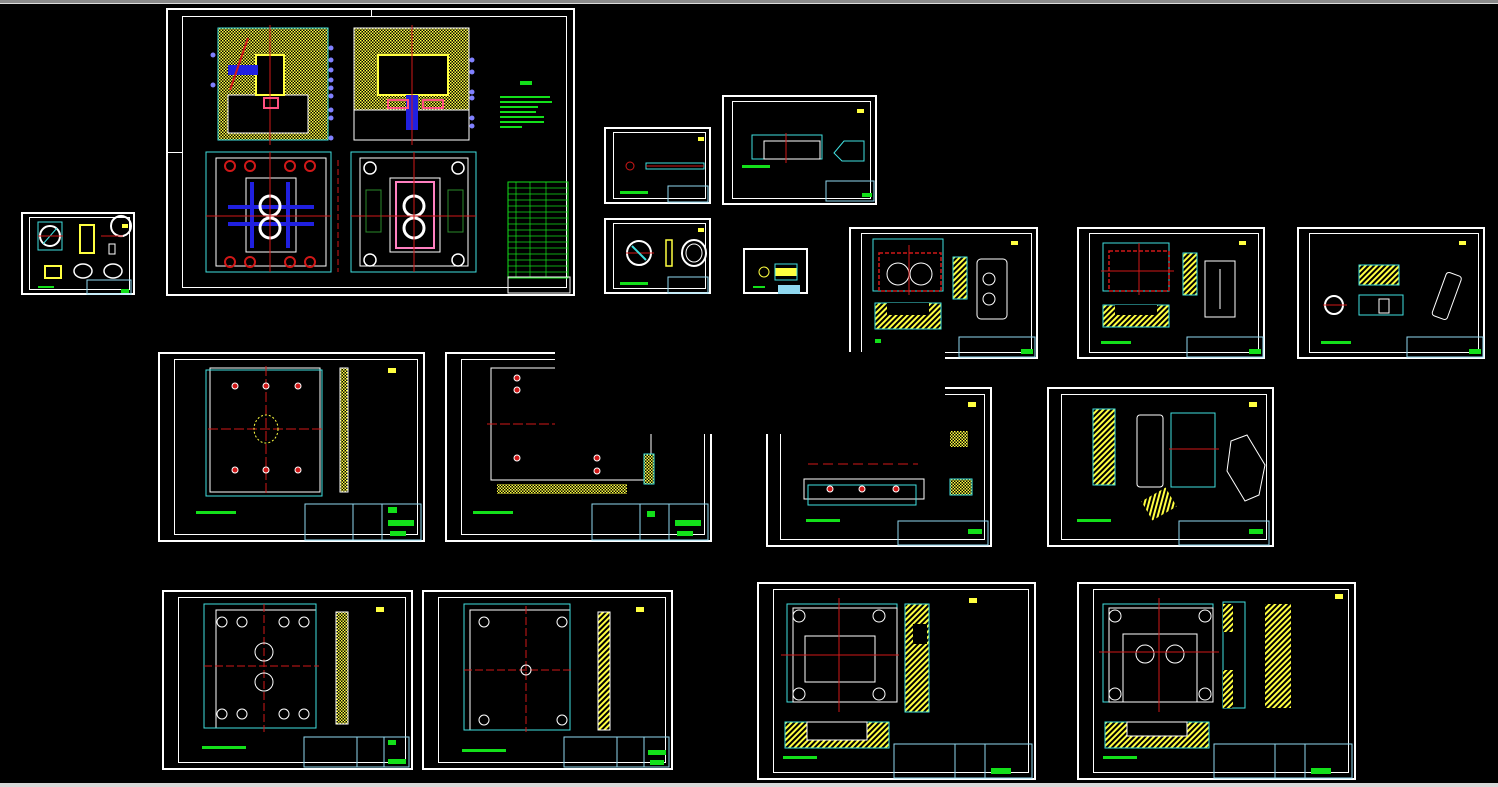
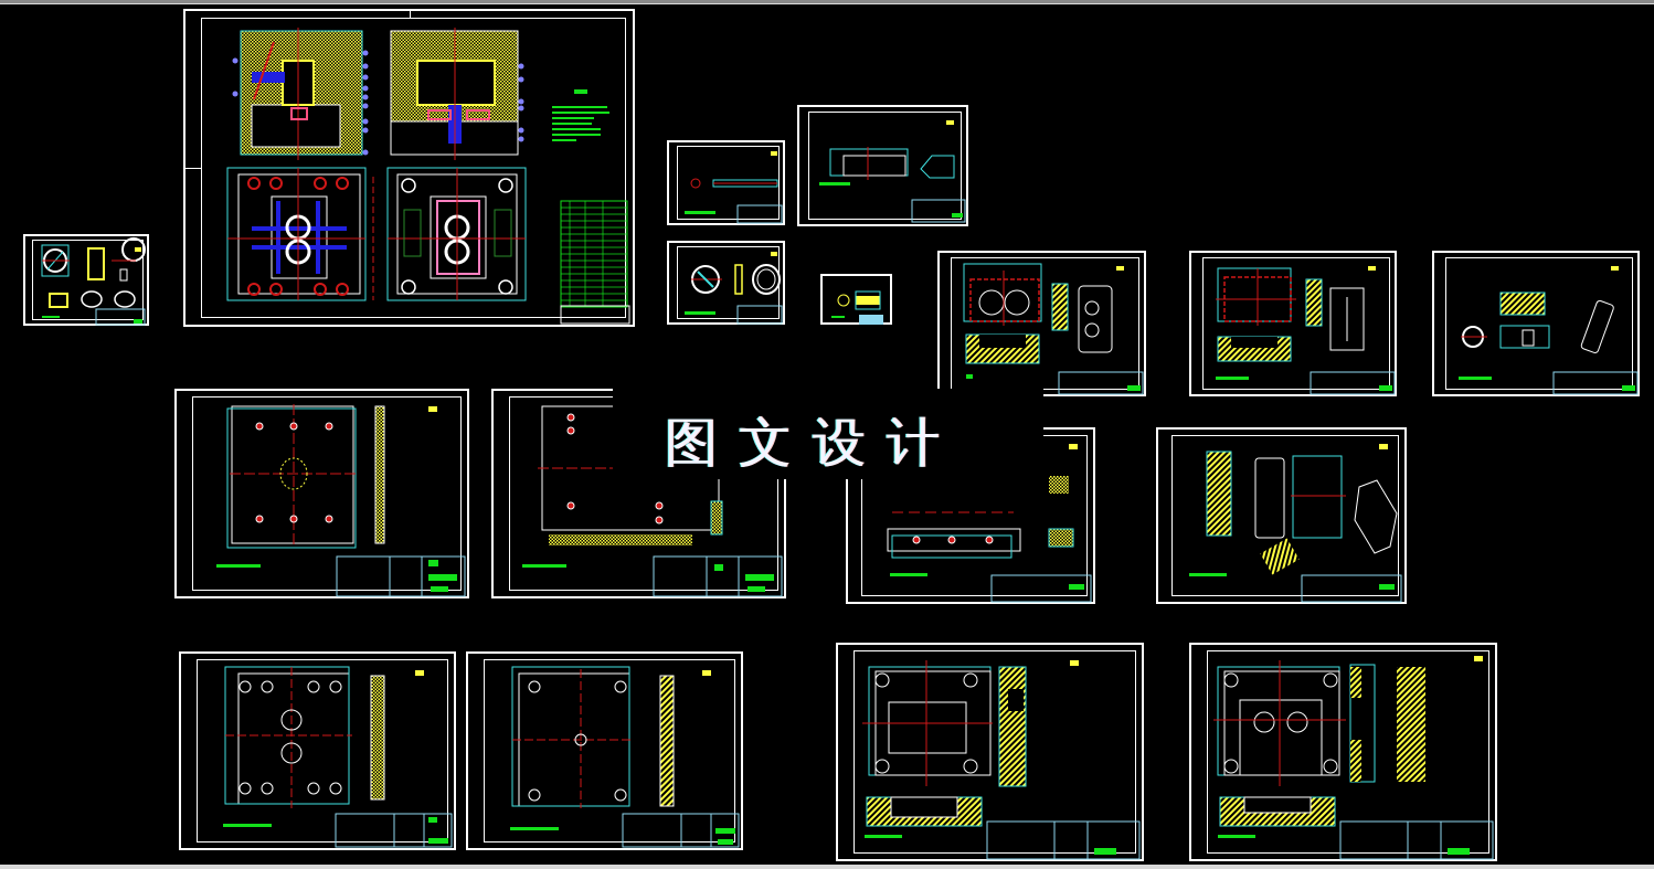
+ 图文设计
